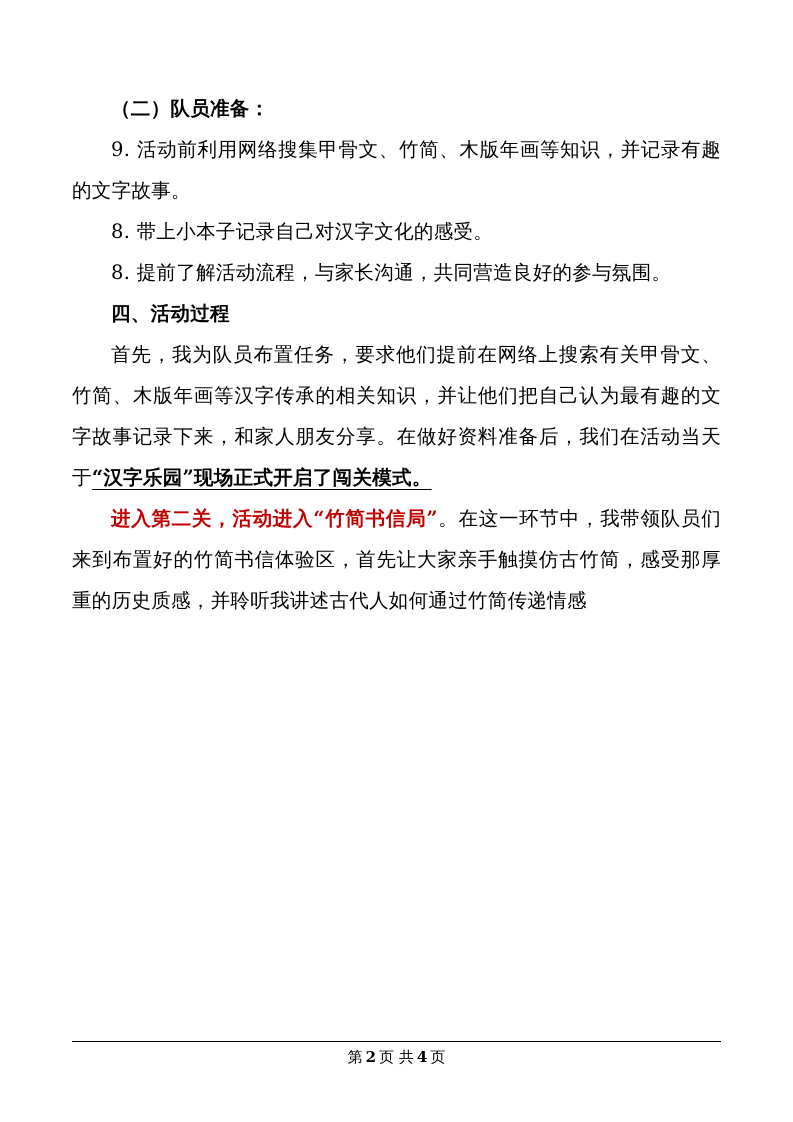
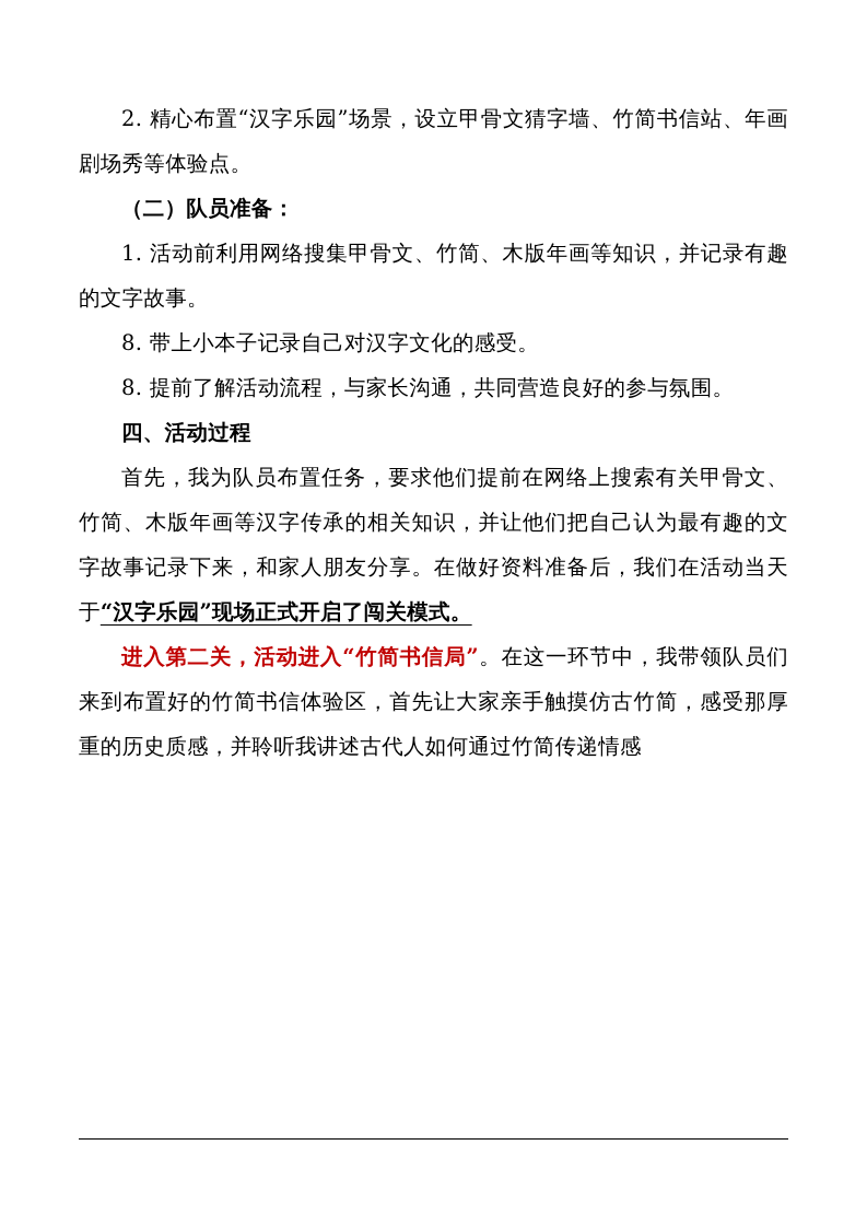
+ 2. 精心布置“汉字乐园”场景，设立甲骨文猜字墙、竹简书信站、年画剧场秀等体验点。
  （二）队员准备：
- 9. 活动前利用网络搜集甲骨文、竹简、木版年画等知识，并记录有趣的文字故事。
+ 1. 活动前利用网络搜集甲骨文、竹简、木版年画等知识，并记录有趣的文字故事。
  8. 带上小本子记录自己对汉字文化的感受。
  8. 提前了解活动流程，与家长沟通，共同营造良好的参与氛围。
  四、活动过程
  首先，我为队员布置任务，要求他们提前在网络上搜索有关甲骨文、竹简、木版年画等汉字传承的相关知识，并让他们把自己认为最有趣的文字故事记录下来，和家人朋友分享。在做好资料准备后，我们在活动当天于“汉字乐园”现场正式开启了闯关模式。
  进入第二关，活动进入“竹简书信局”。在这一环节中，我带领队员们来到布置好的竹简书信体验区，首先让大家亲手触摸仿古竹简，感受那厚重的历史质感，并聆听我讲述古代人如何通过竹简传递情感
- 第 2 页 共 4 页
